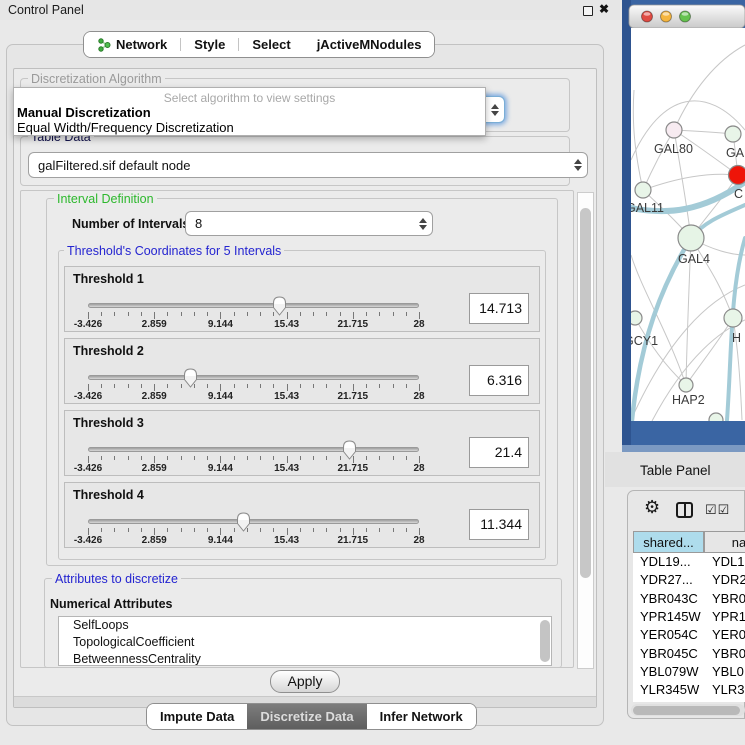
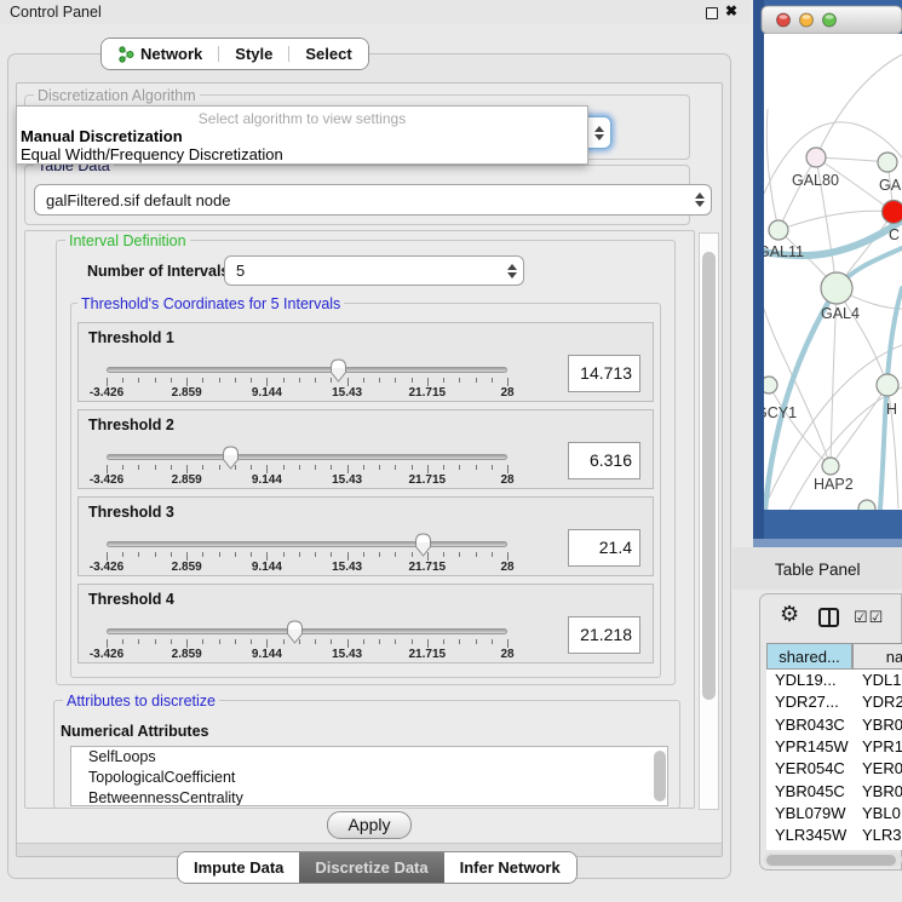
  Control Panel
  ✖
  Network
  Style
  Select
- jActiveMNodules
  Discretization Algorithm
  Select algorithm to view settings
  Manual Discretization
  Equal Width/Frequency Discretization
  Table Data
  galFiltered.sif default node
  Interval Definition
  Number of Interval
- 8
+ 5
  Threshold's Coordinates for 5 Intervals
  Threshold 1
  -3.426
  2.859
  9.144
  15.43
  21.715
  28
  14.713
  Threshold 2
  -3.426
  2.859
  9.144
  15.43
  21.715
  28
  6.316
  Threshold 3
  -3.426
  2.859
  9.144
  15.43
  21.715
  28
  21.4
  Threshold 4
  -3.426
  2.859
  9.144
  15.43
  21.715
  28
- 11.344
+ 21.218
  Attributes to discretize
  Numerical Attributes
  SelfLoops
  TopologicalCoefficient
  BetweennessCentrality
  Apply
  Impute Data
  Discretize Data
  Infer Network
  GAL80
  GA
  C
  AL11
  GAL4
  CY1
  H
  HAP2
  Table Panel
  ⚙
  ☑☑
  shared...
  na
  YDL19...
  YDL1
  YDR27...
  YDR2
  YBR043C
  YBR0
  YPR145W
  YPR1
  YER054C
  YER0
  YBR045C
  YBR0
  YBL079W
  YBL0
  YLR345W
  YLR3
